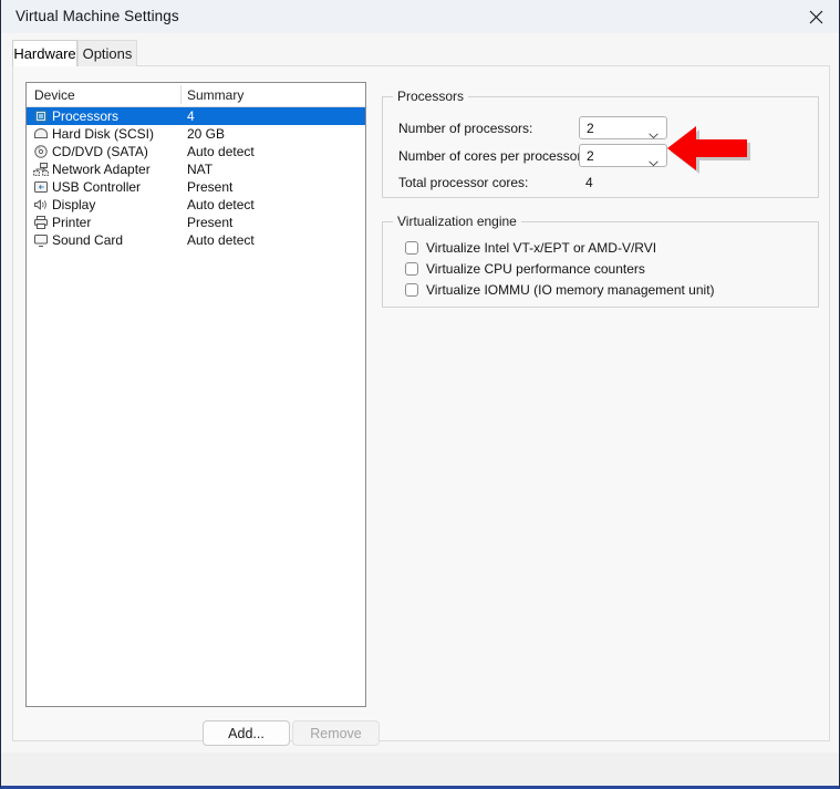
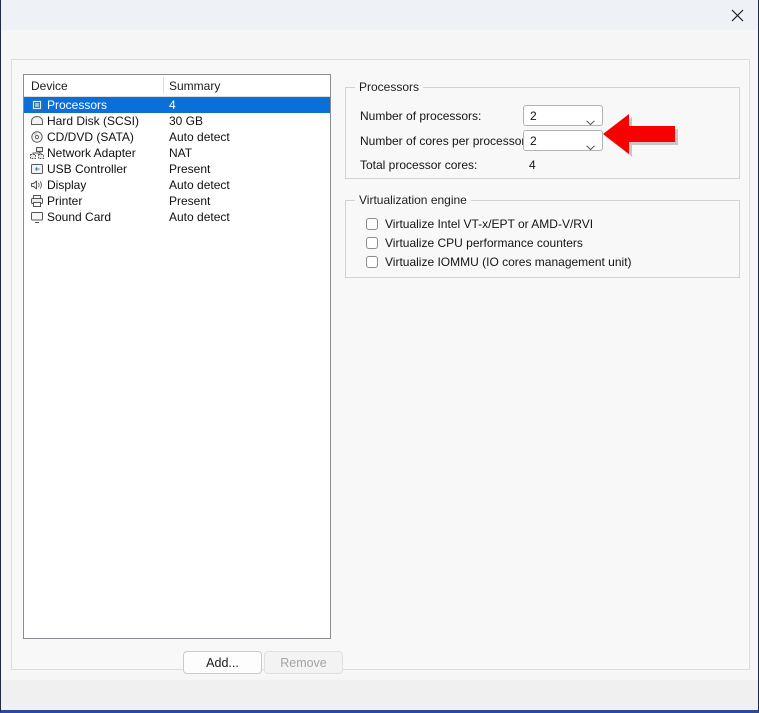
- Virtual Machine Settings
- Hardware
- Options
  Device
  Summary
  Processors
  4
  Hard Disk (SCSI)
- 20 GB
+ 30 GB
  CD/DVD (SATA)
  Auto detect
  Network Adapter
  NAT
  USB Controller
  Present
  Display
  Auto detect
  Printer
  Present
  Sound Card
  Auto detect
  Add...
  Remove
  Processors
  Number of processors:
  2
  Number of cores per processo
  2
  Total processor cores:
  4
  Virtualization engine
  Virtualize Intel VT-x/EPT or AMD-V/RVI
  Virtualize CPU performance counters
- Virtualize IOMMU (IO memory management unit)
+ Virtualize IOMMU (IO cores management unit)
